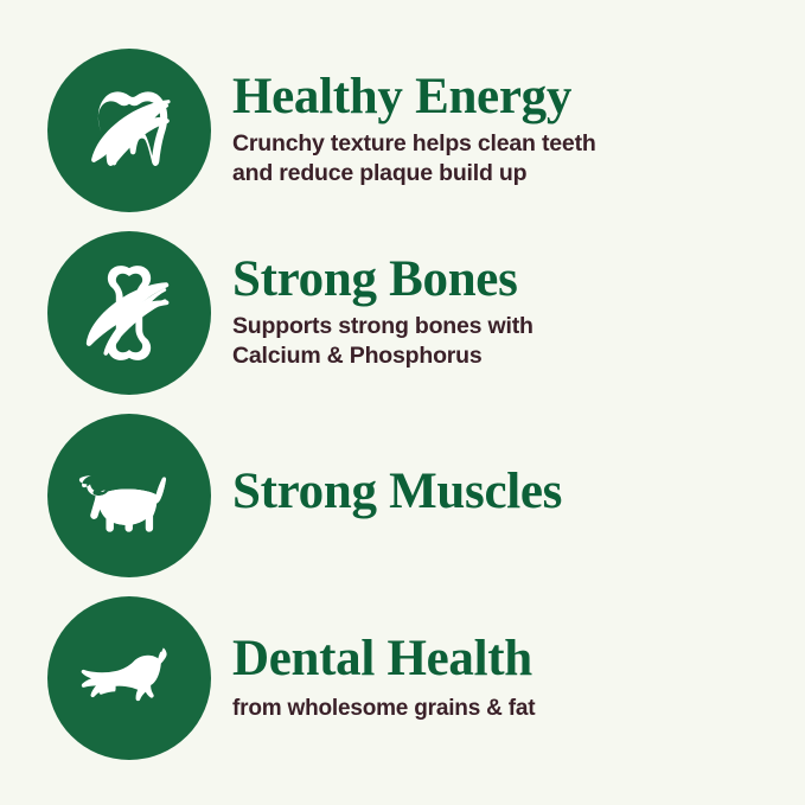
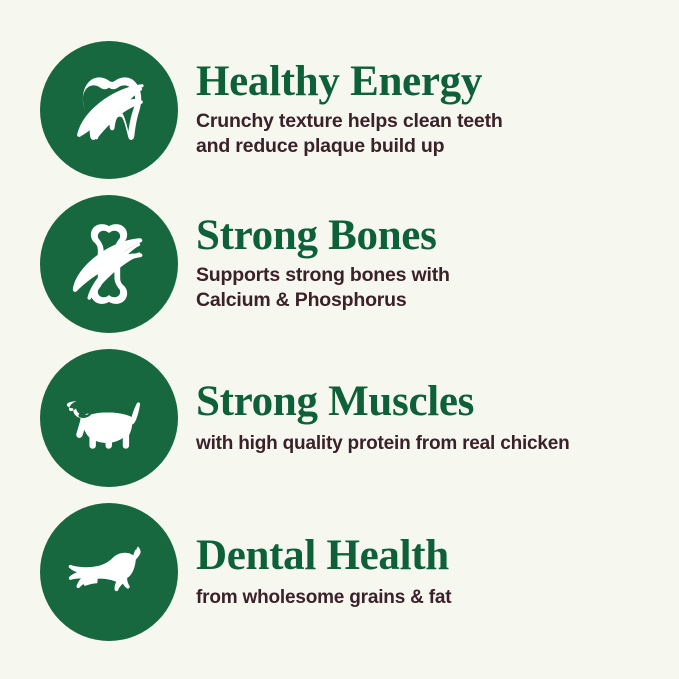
  Healthy Energy
  Crunchy texture helps clean teeth
  and reduce plaque build up
  Strong Bones
  Supports strong bones with
  Calcium & Phosphorus
  Strong Muscles
+ with high quality protein from real chicken
  Dental Health
  from wholesome grains & fat
